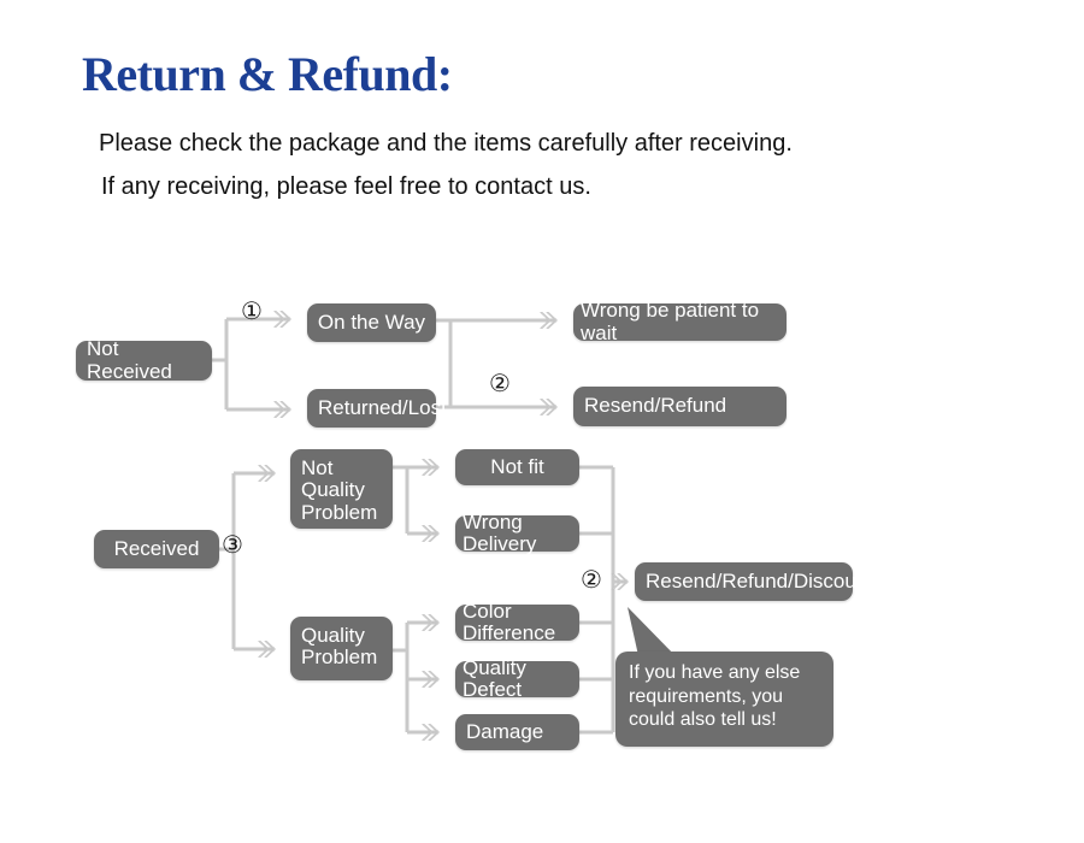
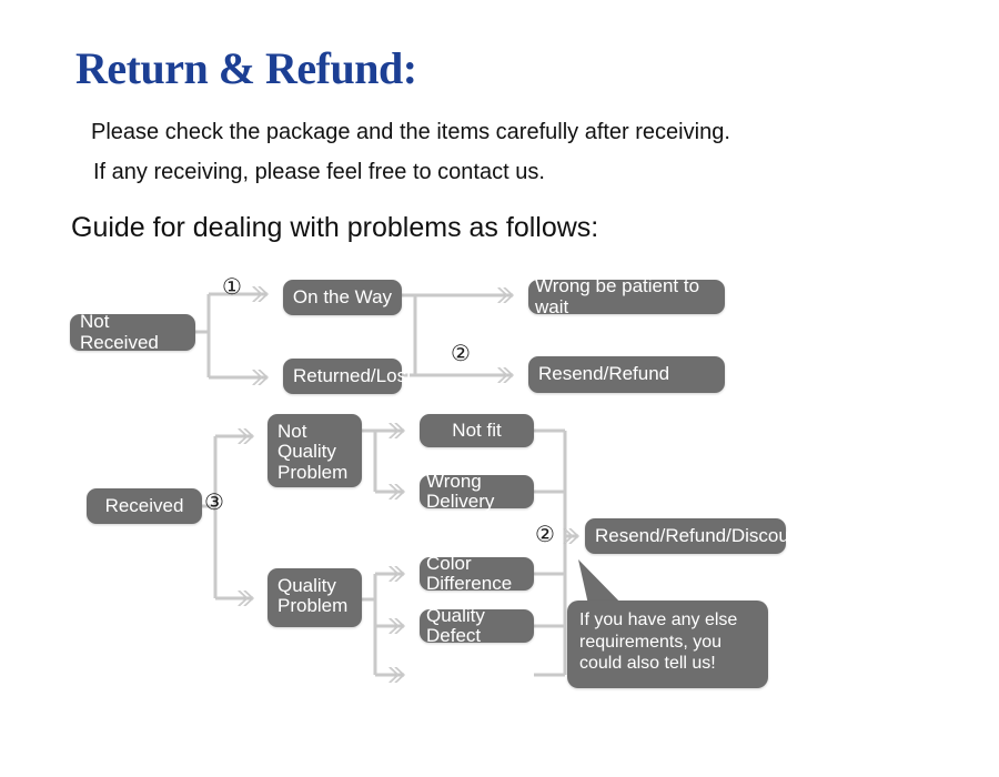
  Return & Refund:
  Please check the package and the items carefully after receiving.
  If any receiving, please feel free to contact us.
+ Guide for dealing with problems as follows:
  Not Received
  On the Way
  Returned/Lost
  Wrong be patient to wait
  Resend/Refund
  Received
  Not
  Quality
  Problem
  Quality
  Problem
  Not fit
  Wrong Delivery
  Color Difference
  Quality Defect
- Damage
  Resend/Refund/Discount
  ①
  ②
  ③
  ②
  If you have any else requirements, you could also tell us!
